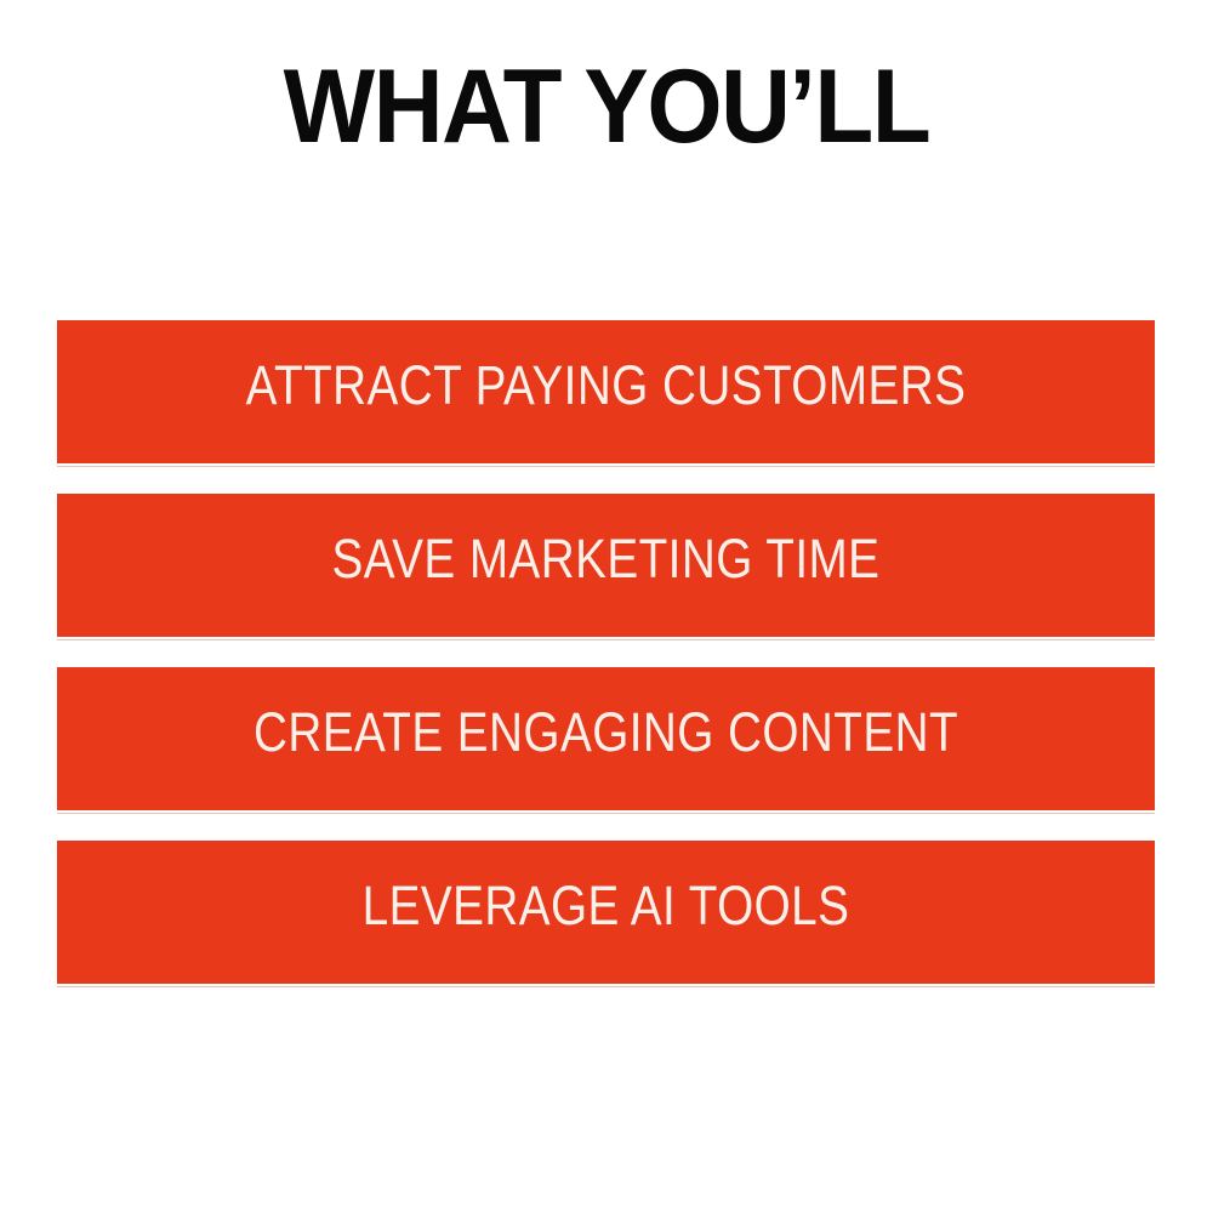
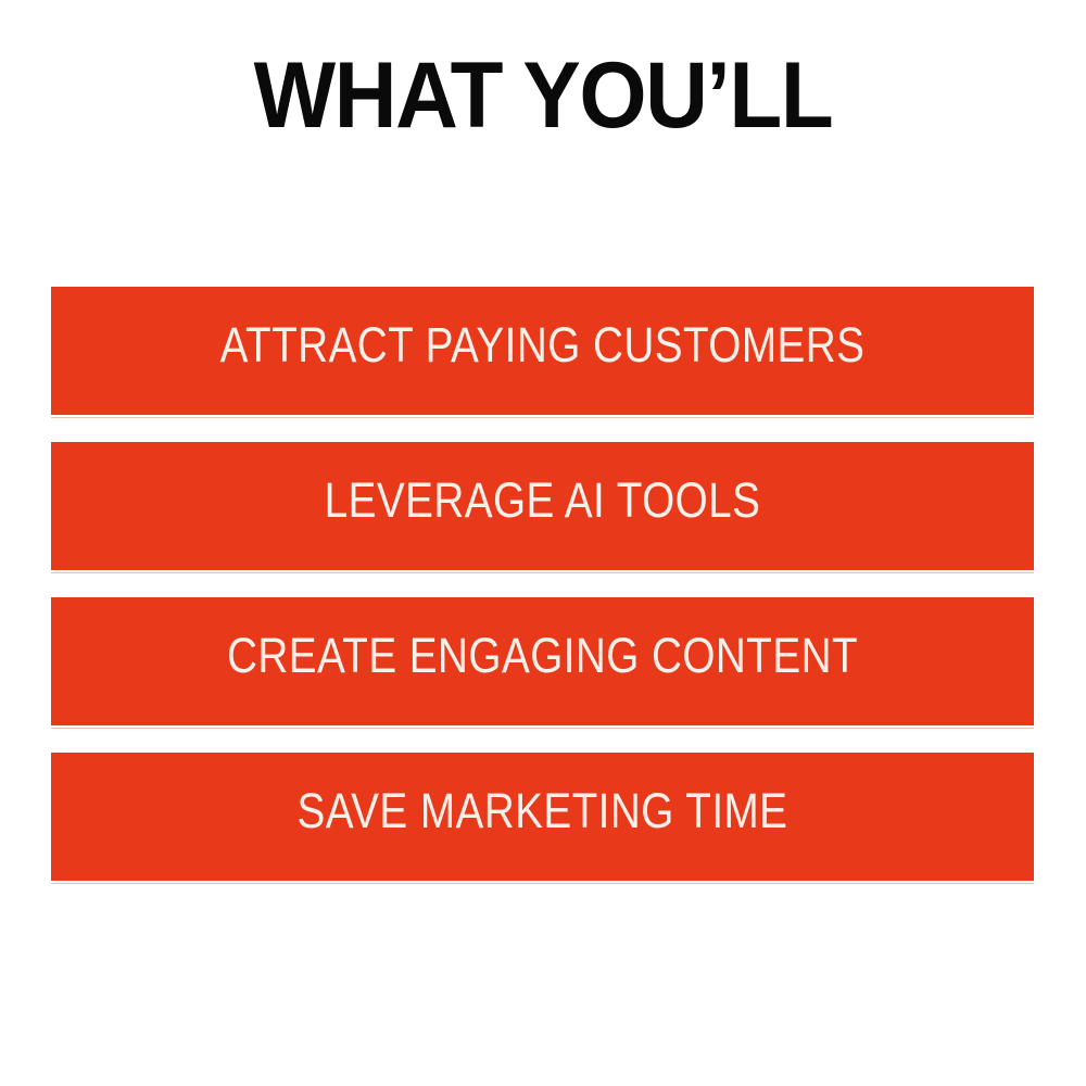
  WHAT YOU’LL
  ATTRACT PAYING CUSTOMERS
- SAVE MARKETING TIME
+ LEVERAGE AI TOOLS
  CREATE ENGAGING CONTENT
- LEVERAGE AI TOOLS
+ SAVE MARKETING TIME
